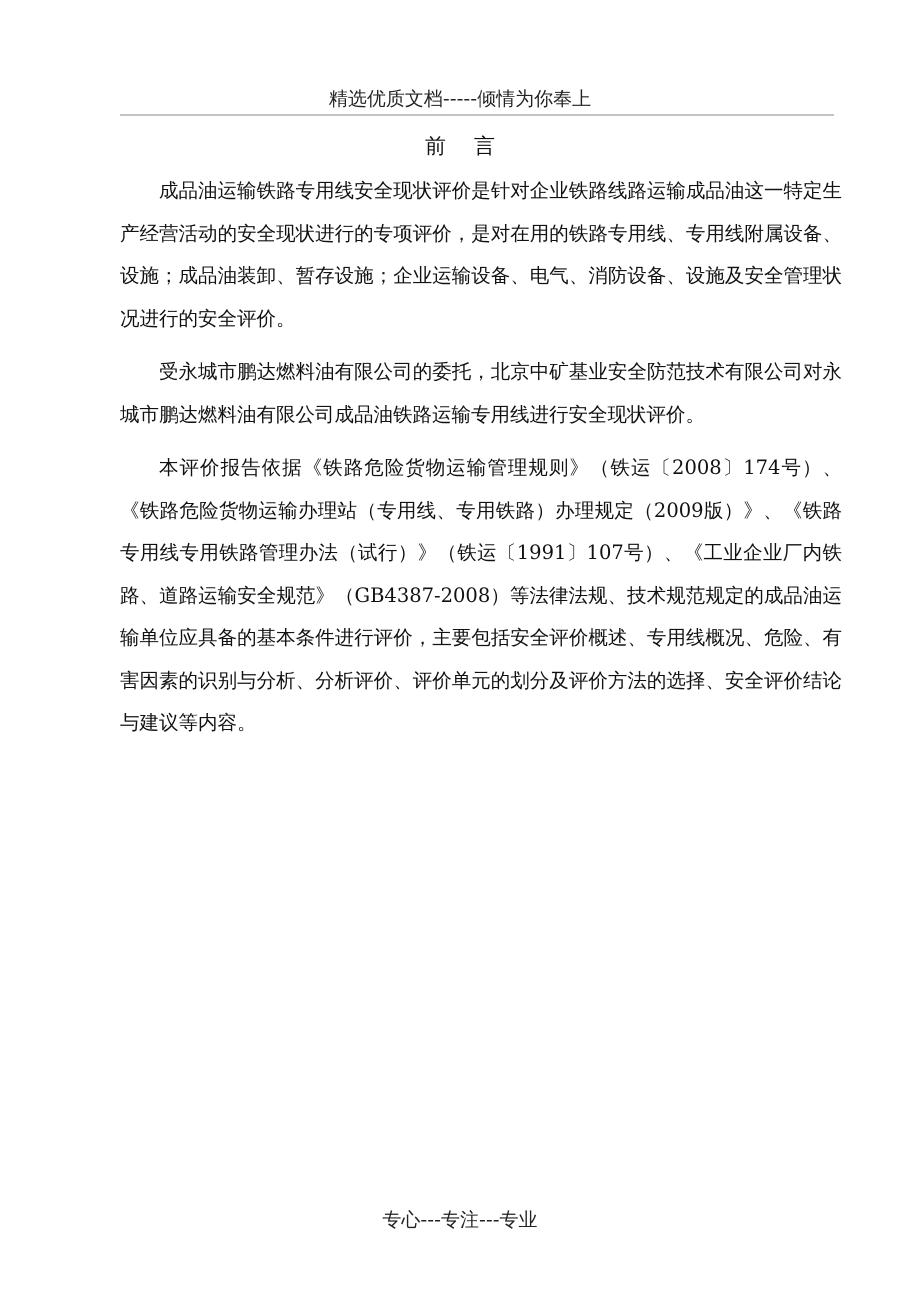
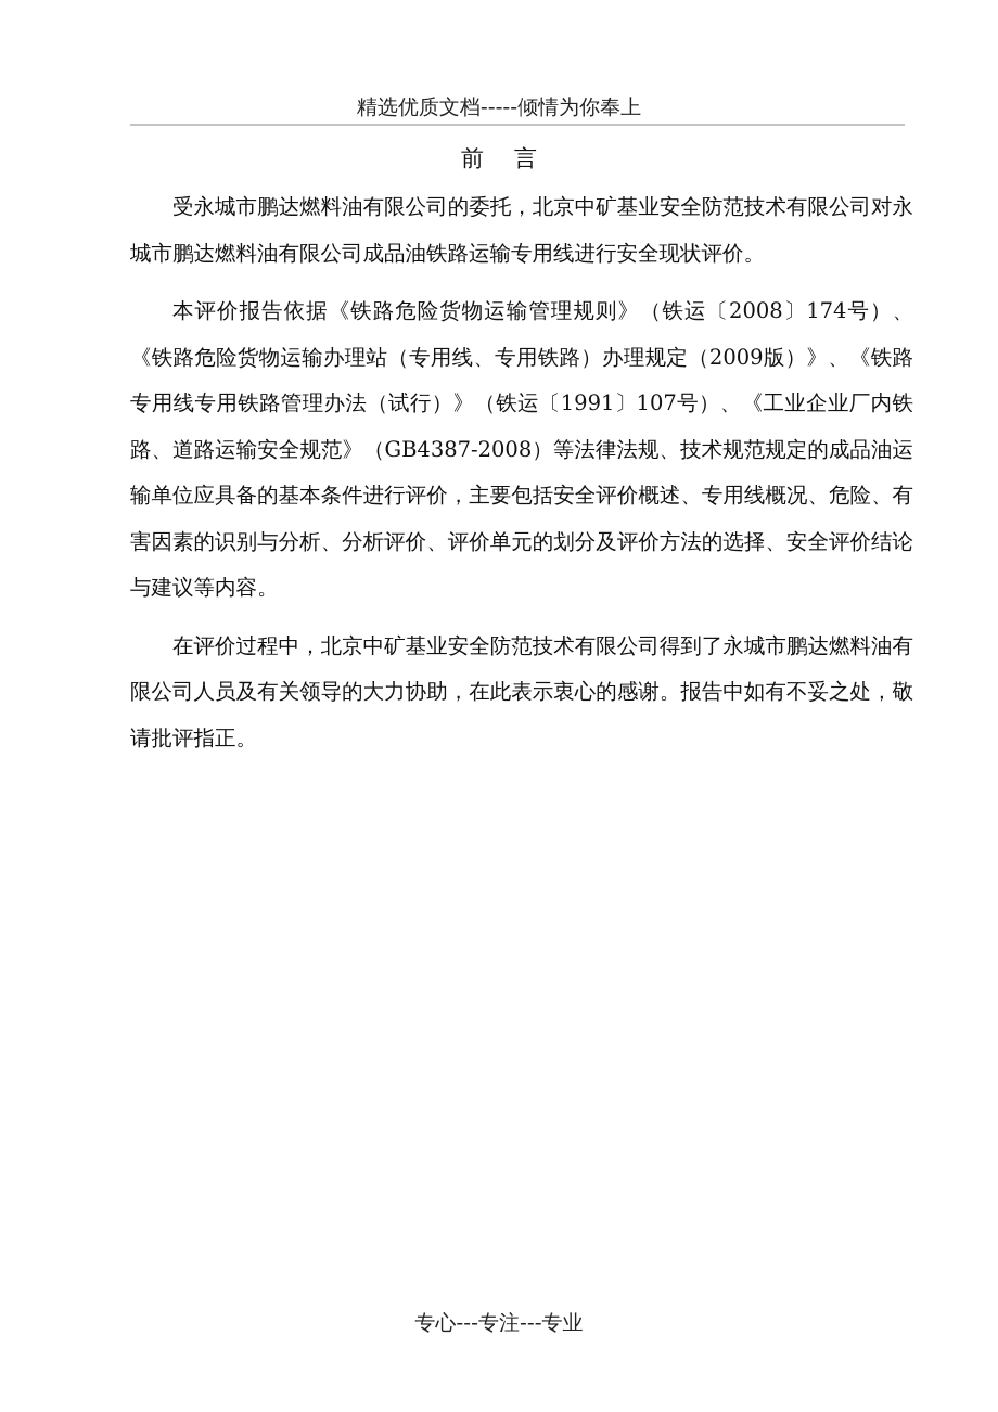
  精选优质文档-----倾情为你奉上
  前 言
- 成品油运输铁路专用线安全现状评价是针对企业铁路线路运输成品油这一特定生产经营活动的安全现状进行的专项评价，是对在用的铁路专用线、专用线附属设备、设施；成品油装卸、暂存设施；企业运输设备、电气、消防设备、设施及安全管理状况进行的安全评价。
  受永城市鹏达燃料油有限公司的委托，北京中矿基业安全防范技术有限公司对永城市鹏达燃料油有限公司成品油铁路运输专用线进行安全现状评价。
  本评价报告依据《铁路危险货物运输管理规则》（铁运〔2008〕174号）、《铁路危险货物运输办理站（专用线、专用铁路）办理规定（2009版）》、《铁路专用线专用铁路管理办法（试行）》（铁运〔1991〕107号）、《工业企业厂内铁路、道路运输安全规范》（GB4387-2008）等法律法规、技术规范规定的成品油运输单位应具备的基本条件进行评价，主要包括安全评价概述、专用线概况、危险、有害因素的识别与分析、分析评价、评价单元的划分及评价方法的选择、安全评价结论与建议等内容。
+ 在评价过程中，北京中矿基业安全防范技术有限公司得到了永城市鹏达燃料油有限公司人员及有关领导的大力协助，在此表示衷心的感谢。报告中如有不妥之处，敬请批评指正。
  专心---专注---专业
